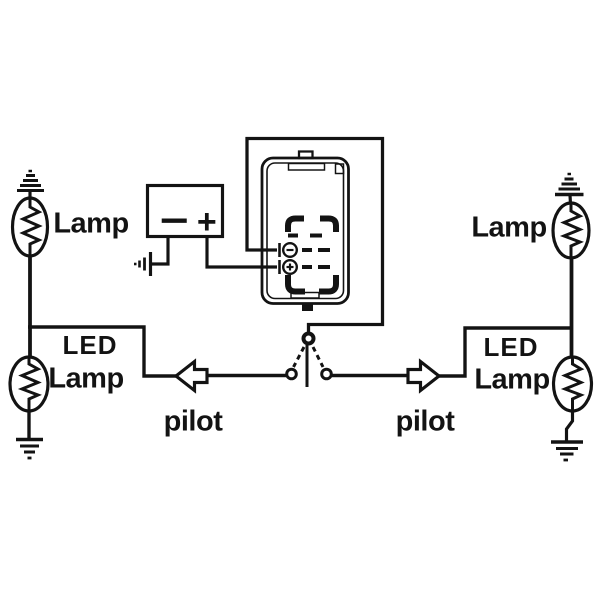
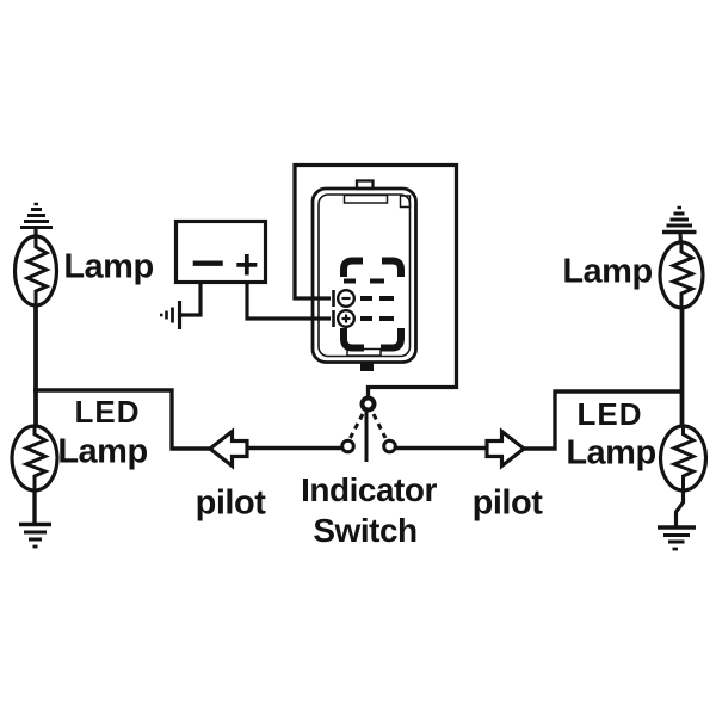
  Lamp
  Lamp
  −
  +
  LED
  Lamp
  LED
  Lamp
  pilot
  pilot
+ Indicator
+ Switch
